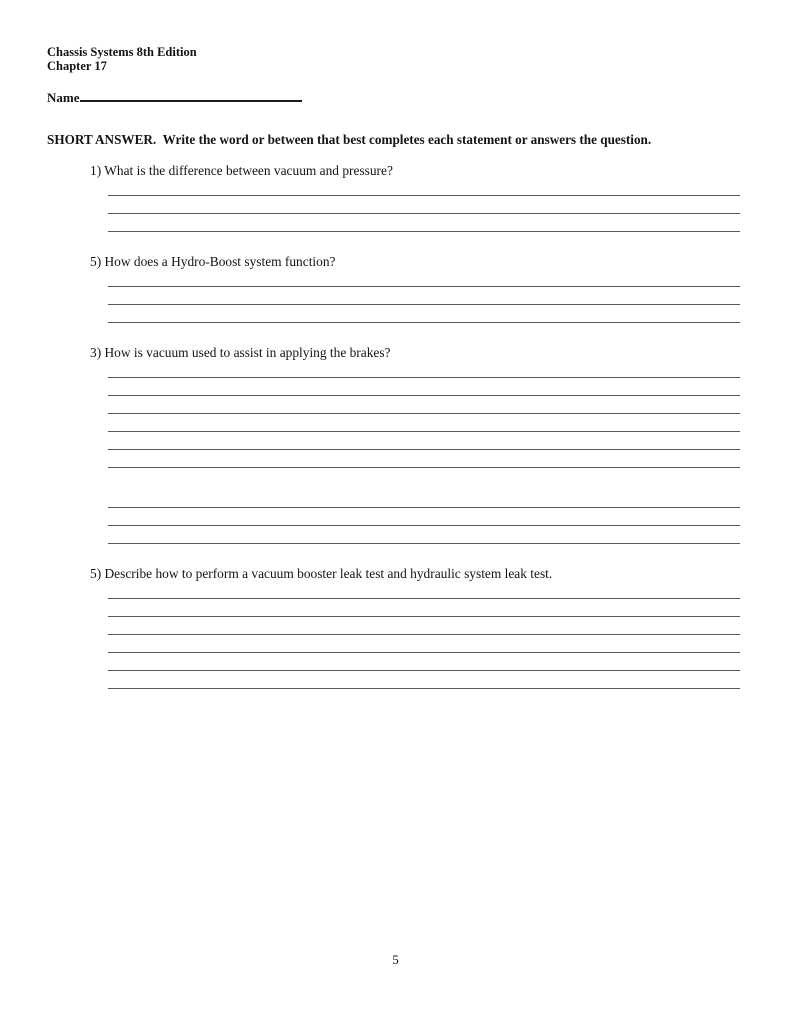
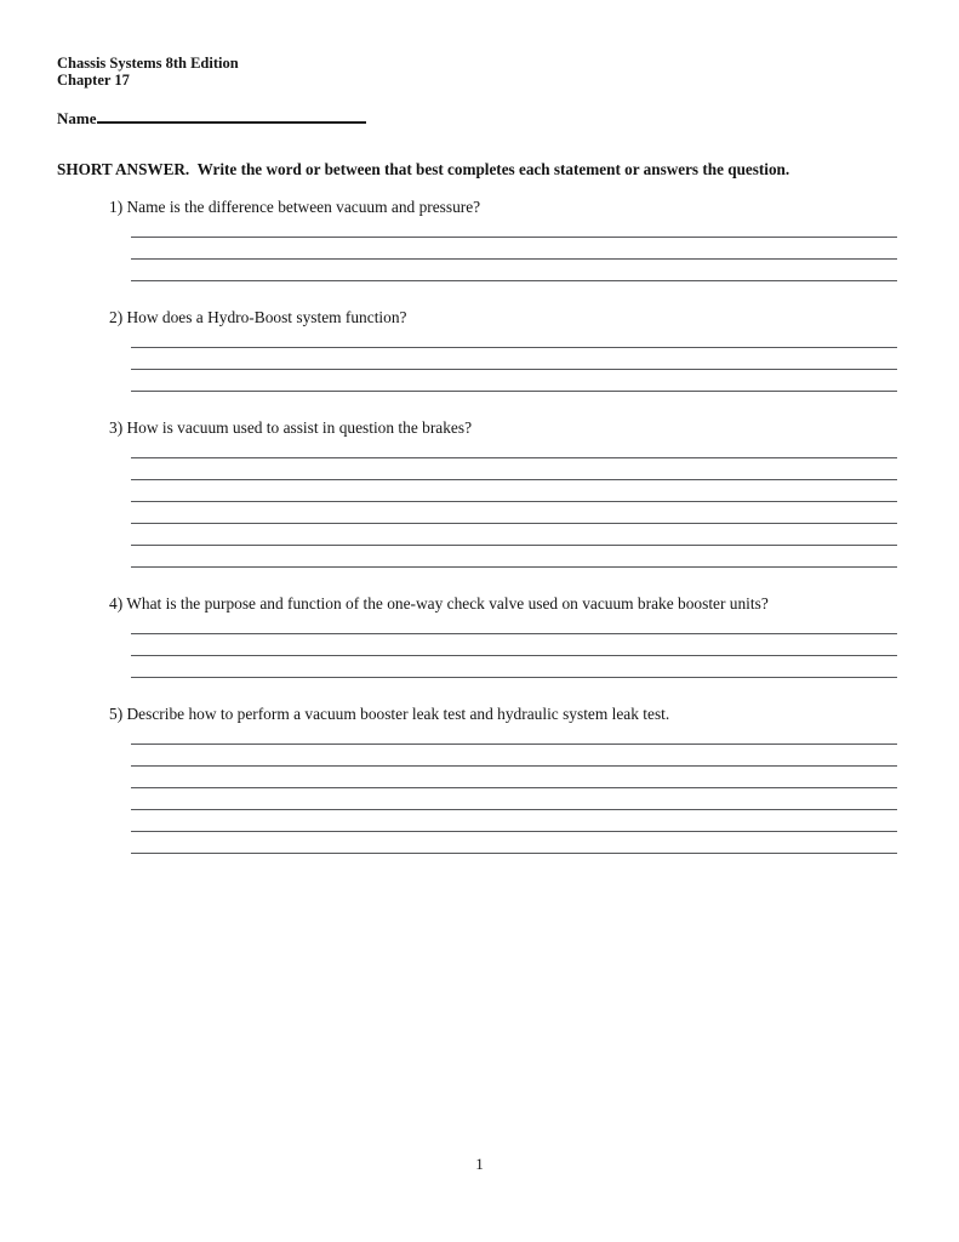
  Chassis Systems 8th Edition
  Chapter 17
  Name
  SHORT ANSWER. Write the word or between that best completes each statement or answers the question.
- 1) What is the difference between vacuum and pressure?
+ 1) Name is the difference between vacuum and pressure?
- 5) How does a Hydro-Boost system function?
+ 2) How does a Hydro-Boost system function?
- 3) How is vacuum used to assist in applying the brakes?
+ 3) How is vacuum used to assist in question the brakes?
+ 4) What is the purpose and function of the one-way check valve used on vacuum brake booster units?
  5) Describe how to perform a vacuum booster leak test and hydraulic system leak test.
- 5
+ 1
